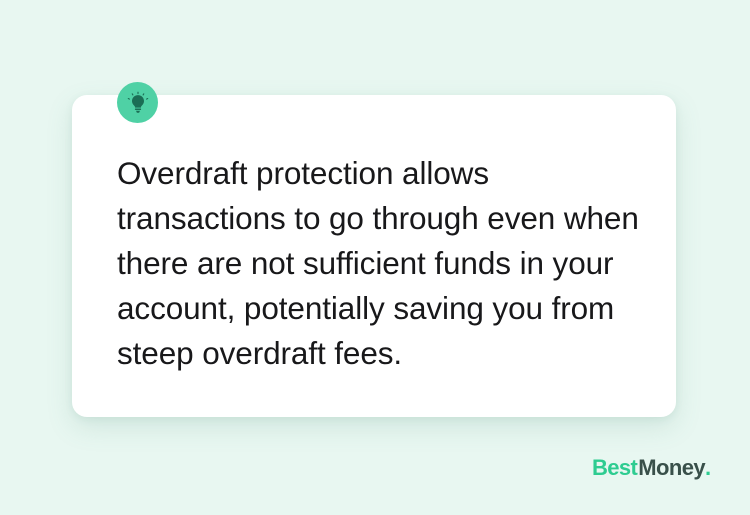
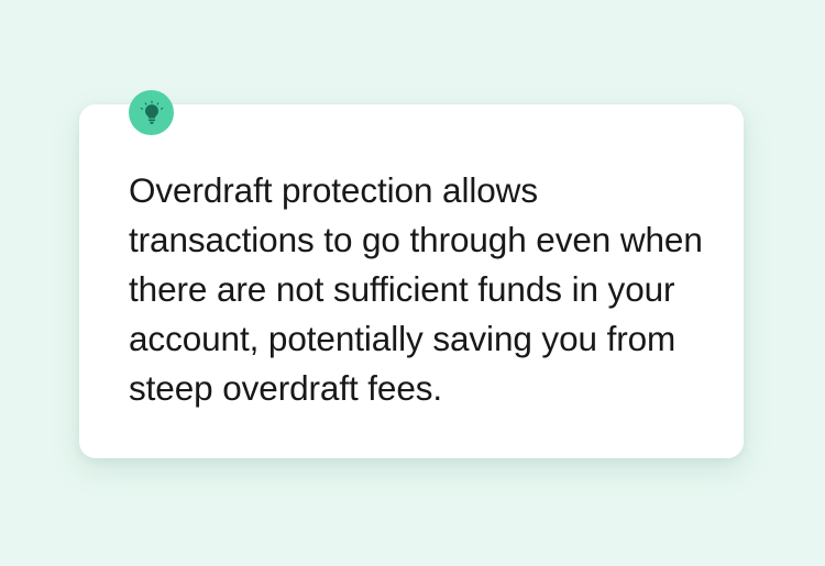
  Overdraft protection allows
  transactions to go through even when
  there are not sufficient funds in your
  account, potentially saving you from
  steep overdraft fees.
- Best
- Money
- .
